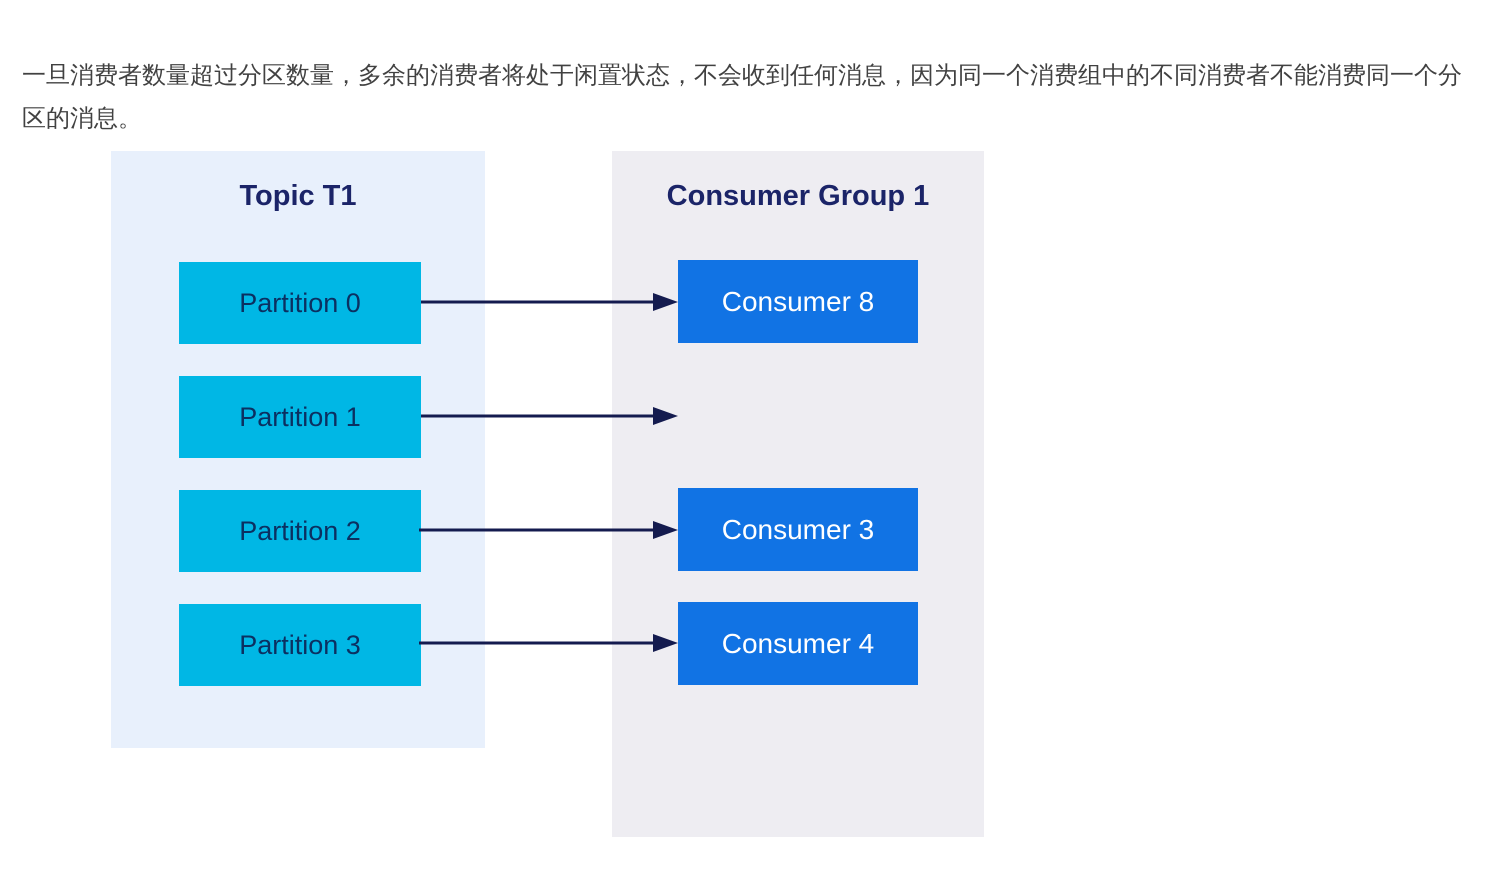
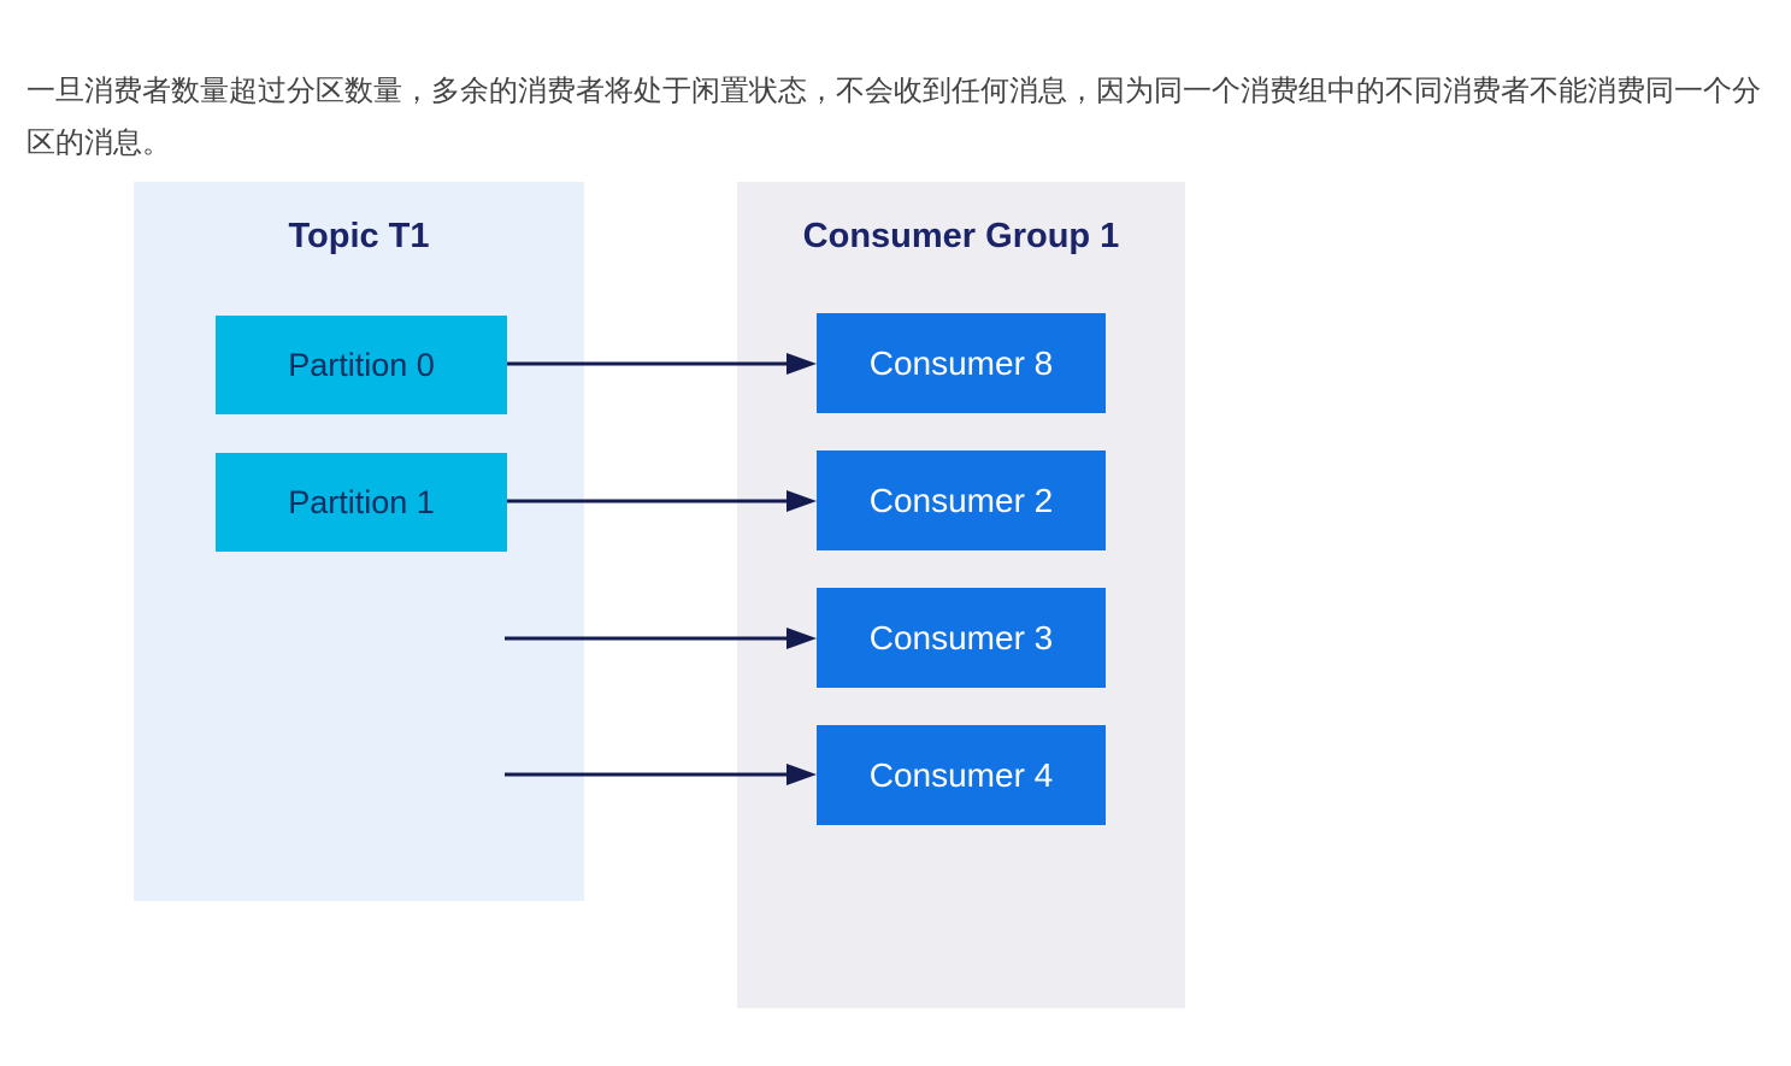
  一旦消费者数量超过分区数量，多余的消费者将处于闲置状态，不会收到任何消息，因为同一个消费组中的不同消费者不能消费同一个分区的消息。
  Topic T1
  Partition 0
  Partition 1
- Partition 2
- Partition 3
  Consumer Group 1
  Consumer 8
+ Consumer 2
  Consumer 3
  Consumer 4
